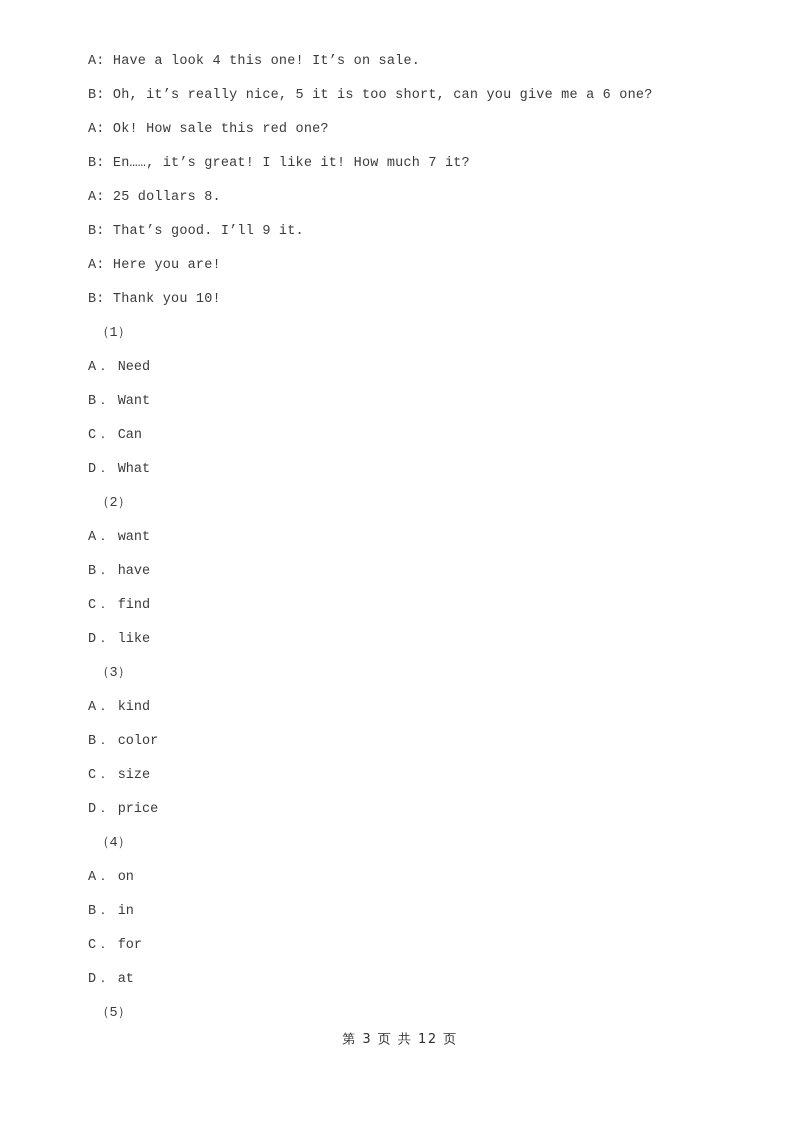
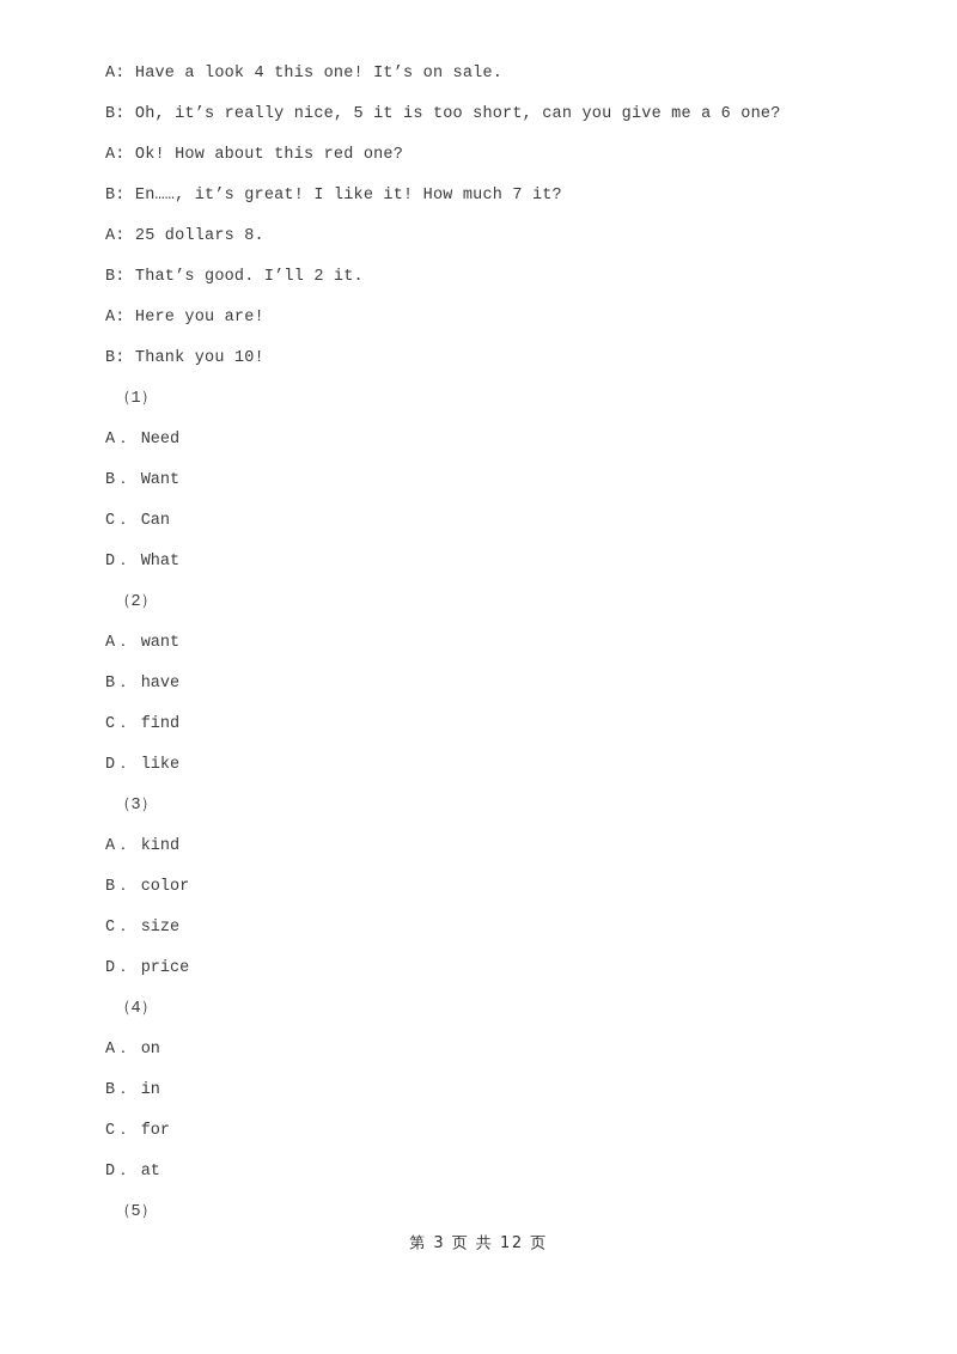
  A: Have a look 4 this one! It’s on sale.
  B: Oh, it’s really nice, 5 it is too short, can you give me a 6 one?
- A: Ok! How sale this red one?
+ A: Ok! How about this red one?
  B: En……, it’s great! I like it! How much 7 it?
  A: 25 dollars 8.
- B: That’s good. I’ll 9 it.
+ B: That’s good. I’ll 2 it.
  A: Here you are!
  B: Thank you 10!
  （1）
  A． Need
  B． Want
  C． Can
  D． What
  （2）
  A． want
  B． have
  C． find
  D． like
  （3）
  A． kind
  B． color
  C． size
  D． price
  （4）
  A． on
  B． in
  C． for
  D． at
  （5）
  第 3 页 共 12 页
